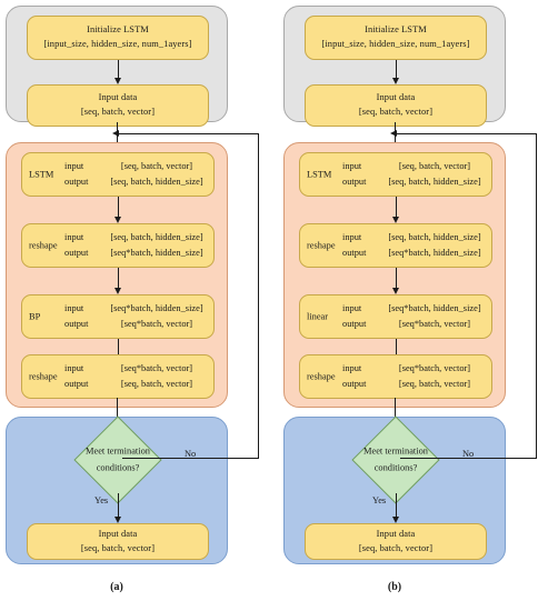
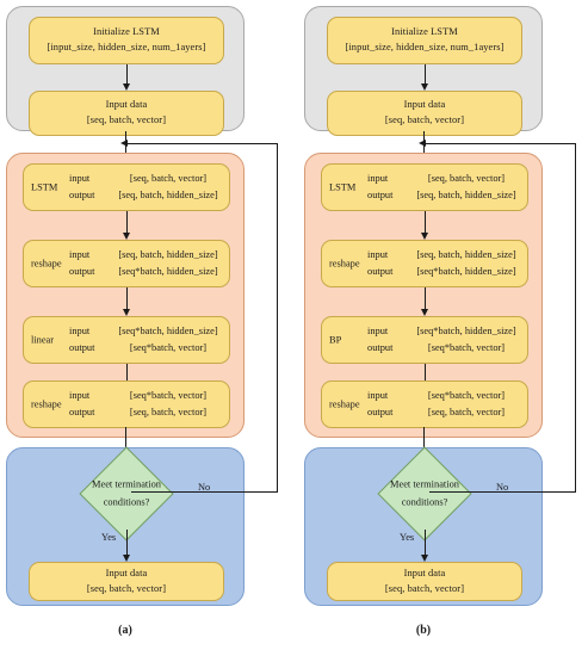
  Initialize LSTM
  [input_size, hidden_size, num_1ayers]
  Input data
  [seq, batch, vector]
  LSTM
  input
  [seq, batch, vector]
  output
  [seq, batch, hidden_size]
  reshape
  input
  [seq, batch, hidden_size]
  output
  [seq*batch, hidden_size]
- BP
+ linear
  input
  [seq*batch, hidden_size]
  output
  [seq*batch, vector]
  reshape
  input
  [seq*batch, vector]
  output
  [seq, batch, vector]
  Meet termination
  conditions?
  No
  Yes
  Input data
  [seq, batch, vector]
  Initialize LSTM
  [input_size, hidden_size, num_1ayers]
  Input data
  [seq, batch, vector]
  LSTM
  input
  [seq, batch, vector]
  output
  [seq, batch, hidden_size]
  reshape
  input
  [seq, batch, hidden_size]
  output
  [seq*batch, hidden_size]
- linear
+ BP
  input
  [seq*batch, hidden_size]
  output
  [seq*batch, vector]
  reshape
  input
  [seq*batch, vector]
  output
  [seq, batch, vector]
  Meet termination
  conditions?
  No
  Yes
  Input data
  [seq, batch, vector]
  (a)
  (b)
